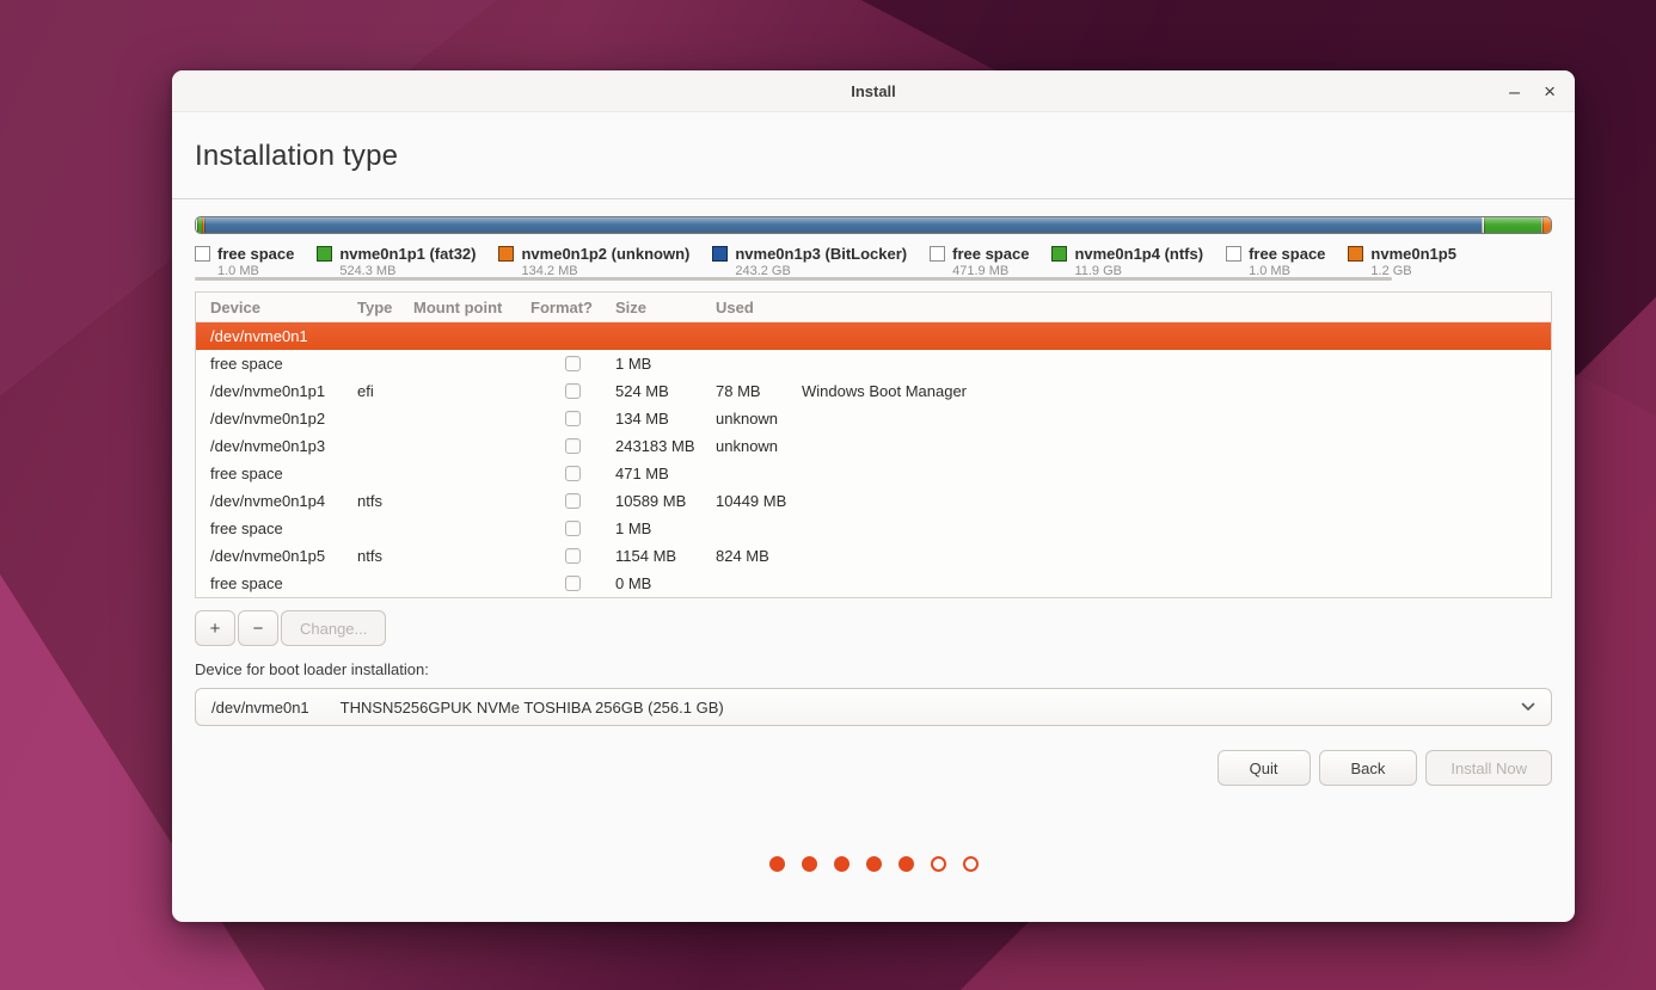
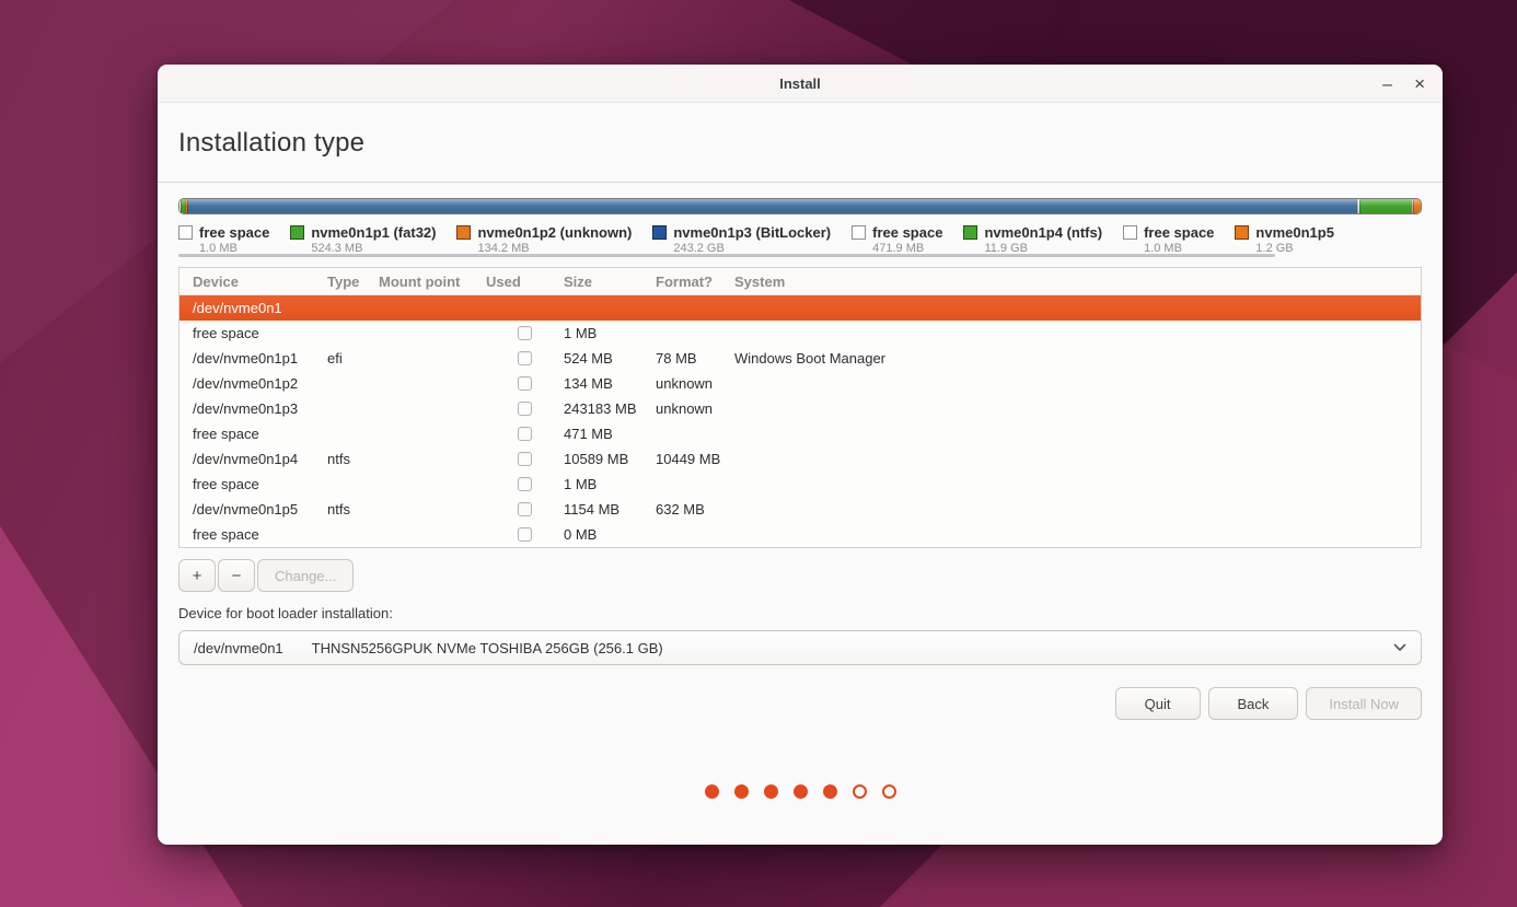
  Install
  –
  ×
  Installation type
  free space
  1.0 MB
  nvme0n1p1 (fat32)
  524.3 MB
  nvme0n1p2 (unknown)
  134.2 MB
  nvme0n1p3 (BitLocker)
  243.2 GB
  free space
  471.9 MB
  nvme0n1p4 (ntfs)
  11.9 GB
  free space
  1.0 MB
  nvme0n1p5
  1.2 GB
  Device
  Type
  Mount point
- Format?
+ Used
  Size
- Used
+ Format?
+ System
  /dev/nvme0n1
  free space
  1 MB
  /dev/nvme0n1p1
  efi
  524 MB
  78 MB
  Windows Boot Manager
  /dev/nvme0n1p2
  134 MB
  unknown
  /dev/nvme0n1p3
  243183 MB
  unknown
  free space
  471 MB
  /dev/nvme0n1p4
  ntfs
  10589 MB
  10449 MB
  free space
  1 MB
  /dev/nvme0n1p5
  ntfs
  1154 MB
- 824 MB
+ 632 MB
  free space
  0 MB
  +
  −
  Change...
  Device for boot loader installation:
  /dev/nvme0n1
  THNSN5256GPUK NVMe TOSHIBA 256GB (256.1 GB)
  Quit
  Back
  Install Now
